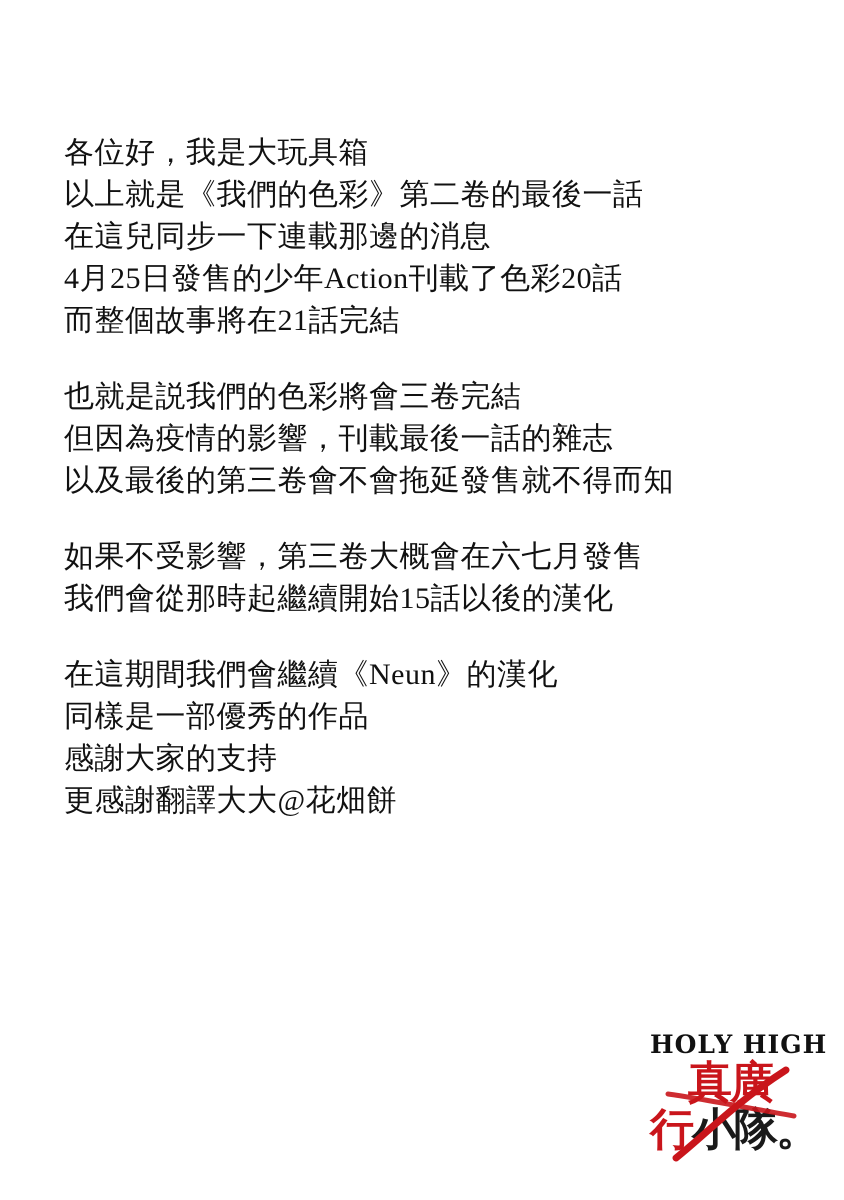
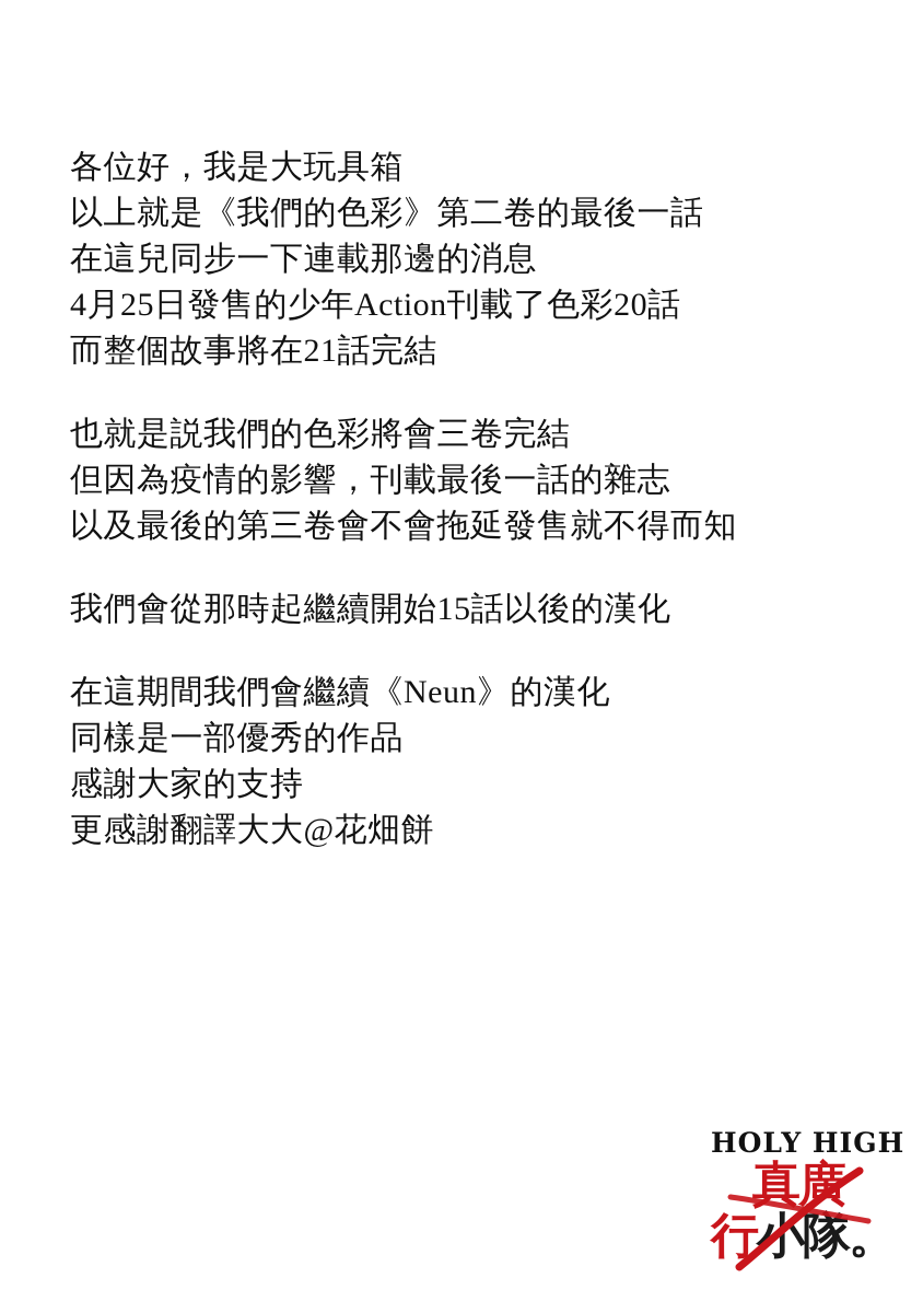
  各位好，我是大玩具箱
  以上就是《我們的色彩》第二卷的最後一話
  在這兒同步一下連載那邊的消息
  4月25日發售的少年Action刊載了色彩20話
  而整個故事將在21話完結
  也就是説我們的色彩將會三卷完結
  但因為疫情的影響，刊載最後一話的雜志
  以及最後的第三卷會不會拖延發售就不得而知
- 如果不受影響，第三卷大概會在六七月發售
  我們會從那時起繼續開始15話以後的漢化
  在這期間我們會繼續《Neun》的漢化
  同樣是一部優秀的作品
  感謝大家的支持
  更感謝翻譯大大@花畑餅
  HOLY HIGH
  真廣
  行 隊。
